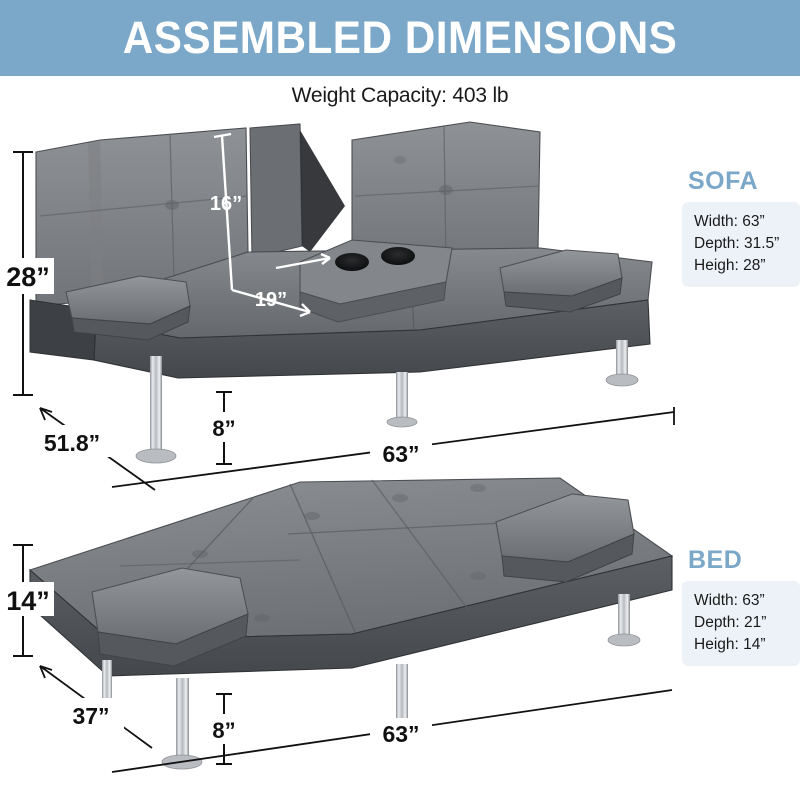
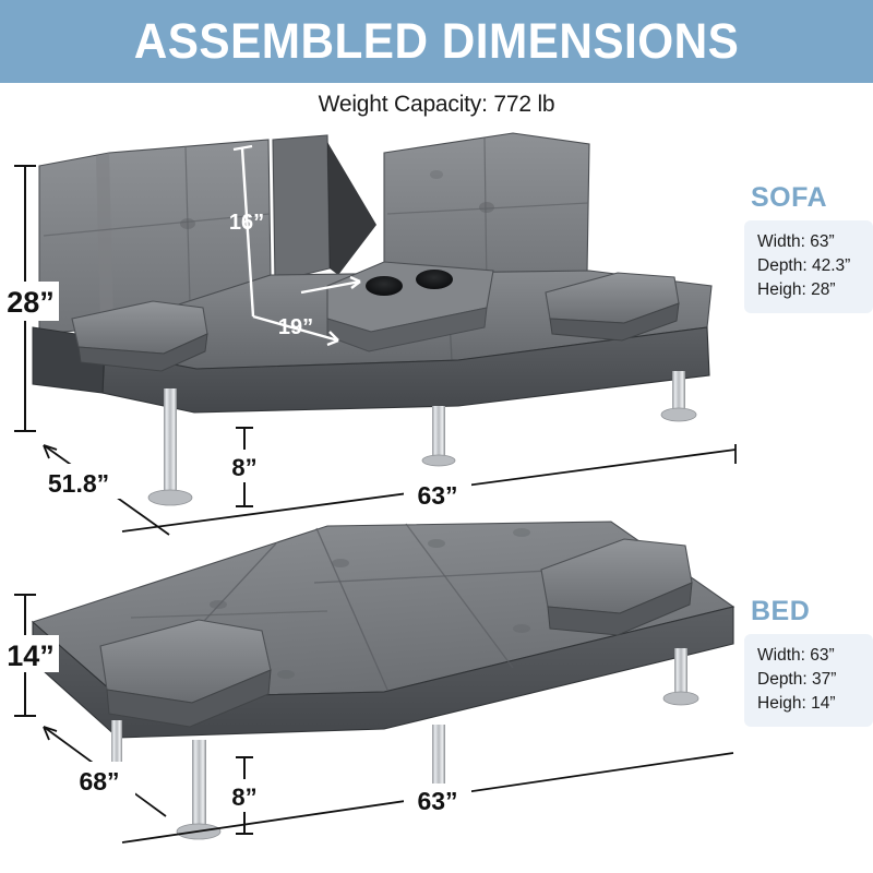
  ASSEMBLED DIMENSIONS
- Weight Capacity: 403 lb
+ Weight Capacity: 772 lb
  28”
  16”
  19”
  8”
  51.8”
  63”
  14”
- 37”
+ 68”
  8”
  63”
  SOFA
  Width: 63”
- Depth: 31.5”
+ Depth: 42.3”
  Heigh: 28”
  BED
  Width: 63”
- Depth: 21”
+ Depth: 37”
  Heigh: 14”
